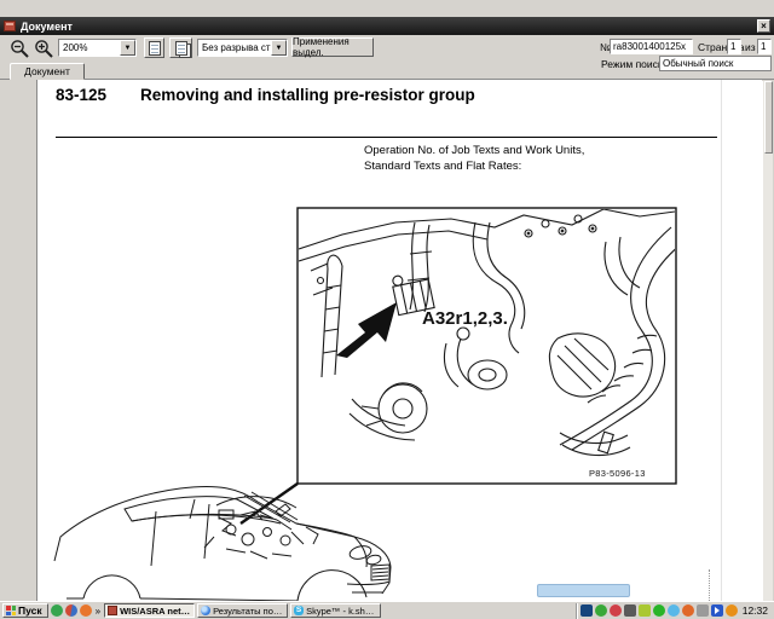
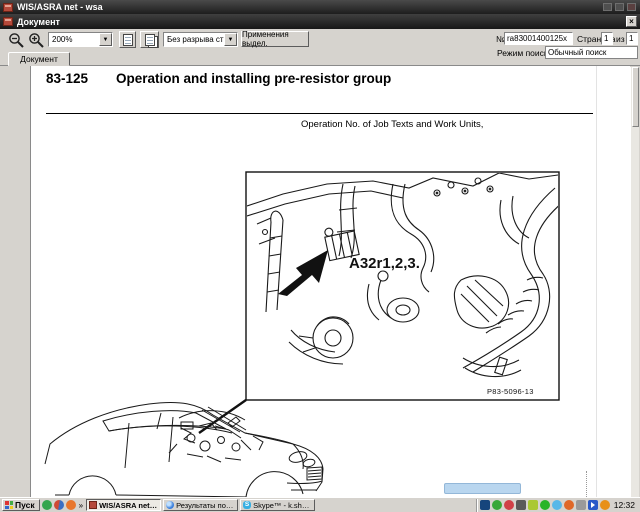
+ WIS/ASRA net - wsa
  Документ
  ×
  200%
  Без разрыва ст
  Применения выдел.
  №
  ra83001400125x
  Страна
  1
  из
  1
  Режим поис
  Обычный поиск
  Документ
  83-125
- Removing and installing pre-resistor group
+ Operation and installing pre-resistor group
  Operation No. of Job Texts and Work Units,
- Standard Texts and Flat Rates:
  A32r1,2,3.
  P83-5096-13
  Пуск
  »
  WIS/ASRA net -
  Skype™ - k.shna
  12:32
